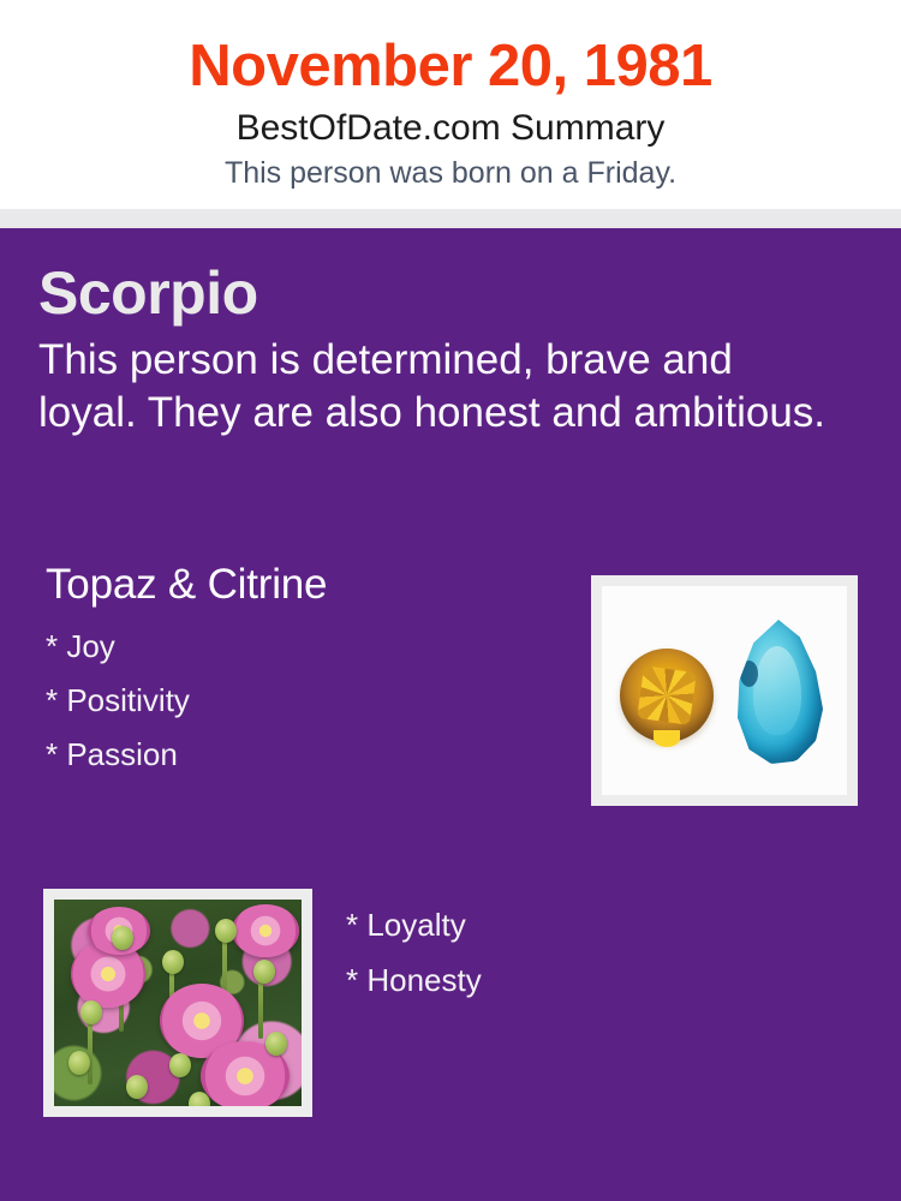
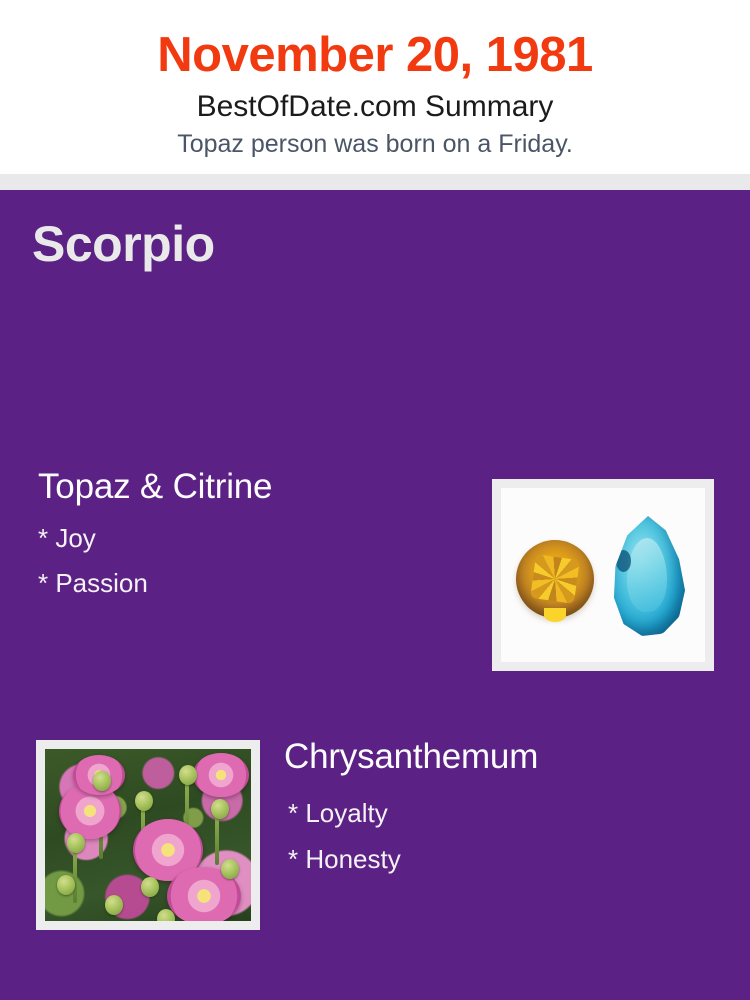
  November 20, 1981
  BestOfDate.com Summary
- This person was born on a Friday.
+ Topaz person was born on a Friday.
  Scorpio
- This person is determined, brave and loyal. They are also honest and ambitious.
  Topaz & Citrine
  * Joy
- * Positivity
  * Passion
+ Chrysanthemum
  * Loyalty
  * Honesty
